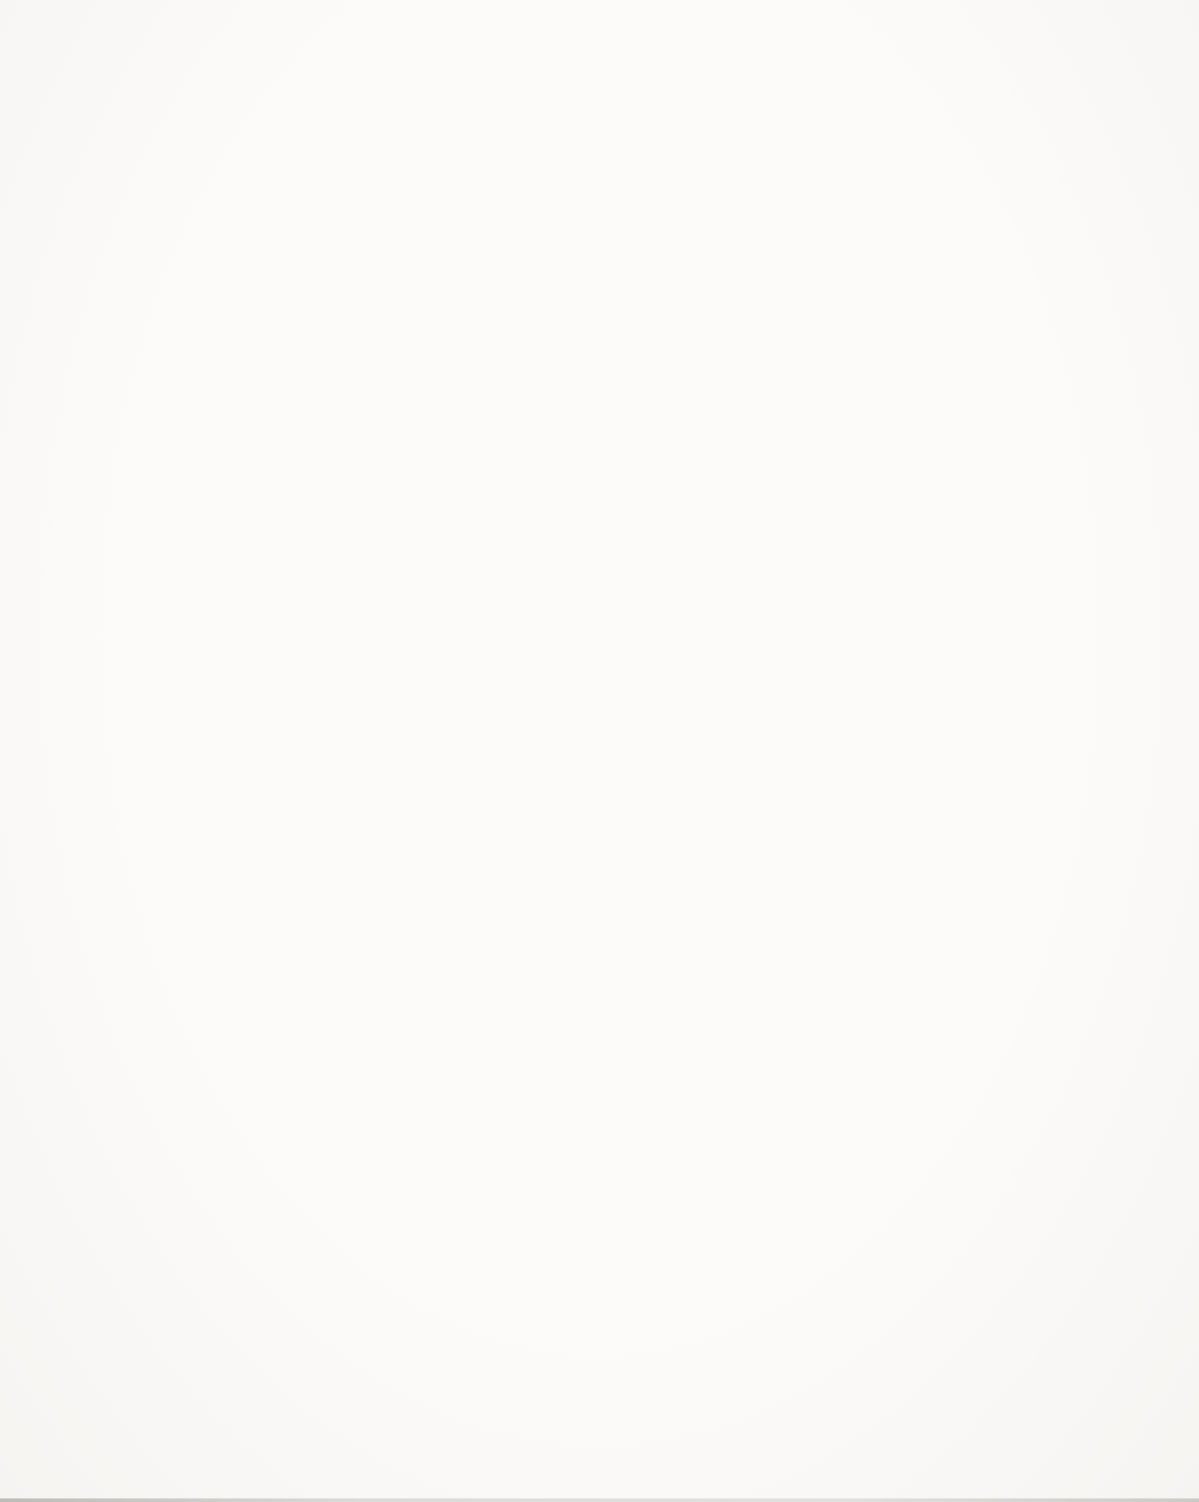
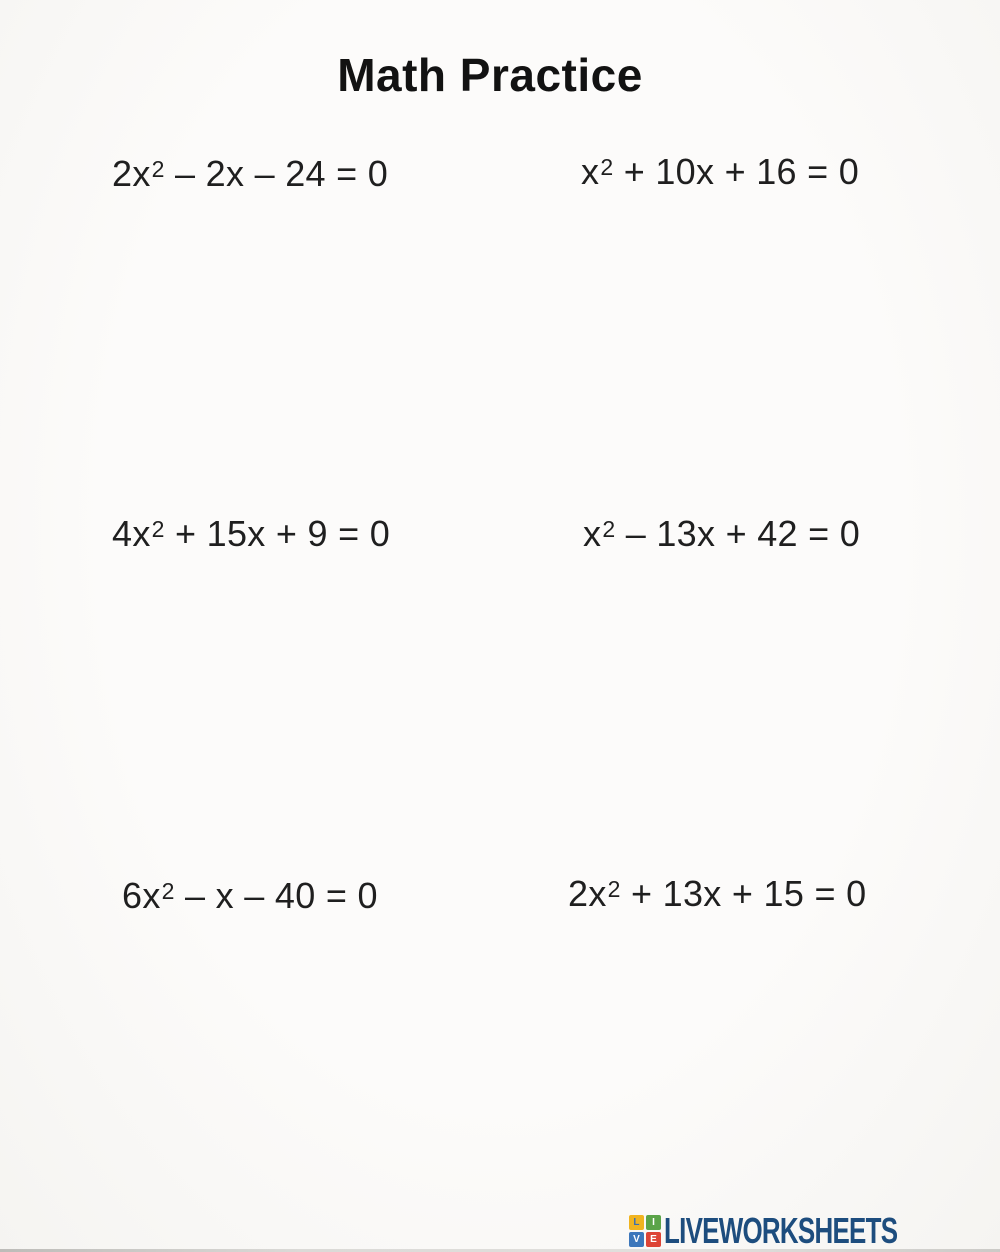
+ Math Practice
+ 2x2 – 2x – 24 = 0
+ x2 + 10x + 16 = 0
+ 4x2 + 15x + 9 = 0
+ x2 – 13x + 42 = 0
+ 6x2 – x – 40 = 0
+ 2x2 + 13x + 15 = 0
+ L
+ I
+ V
+ E
+ LIVEWORKSHEETS
